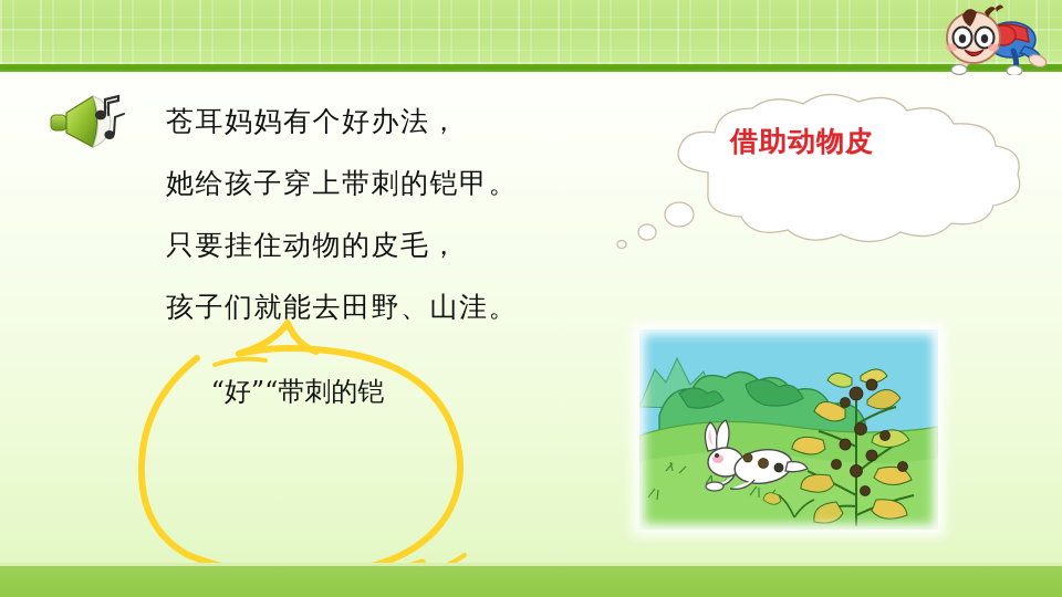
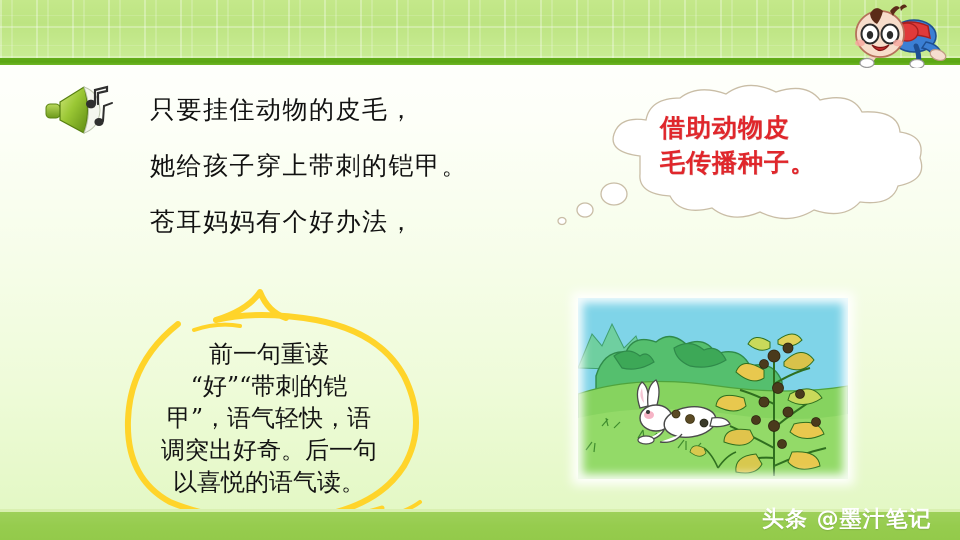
- 苍耳妈妈有个好办法，
+ 只要挂住动物的皮毛，
  她给孩子穿上带刺的铠甲。
- 只要挂住动物的皮毛，
+ 苍耳妈妈有个好办法，
- 孩子们就能去田野、山洼。
  借助动物皮
+ 毛传播种子。
+ 前一句重读
  “好”“带刺的铠
+ 甲”，语气轻快，语
+ 调突出好奇。后一句
+ 以喜悦的语气读。
+ 头条 @墨汁笔记
